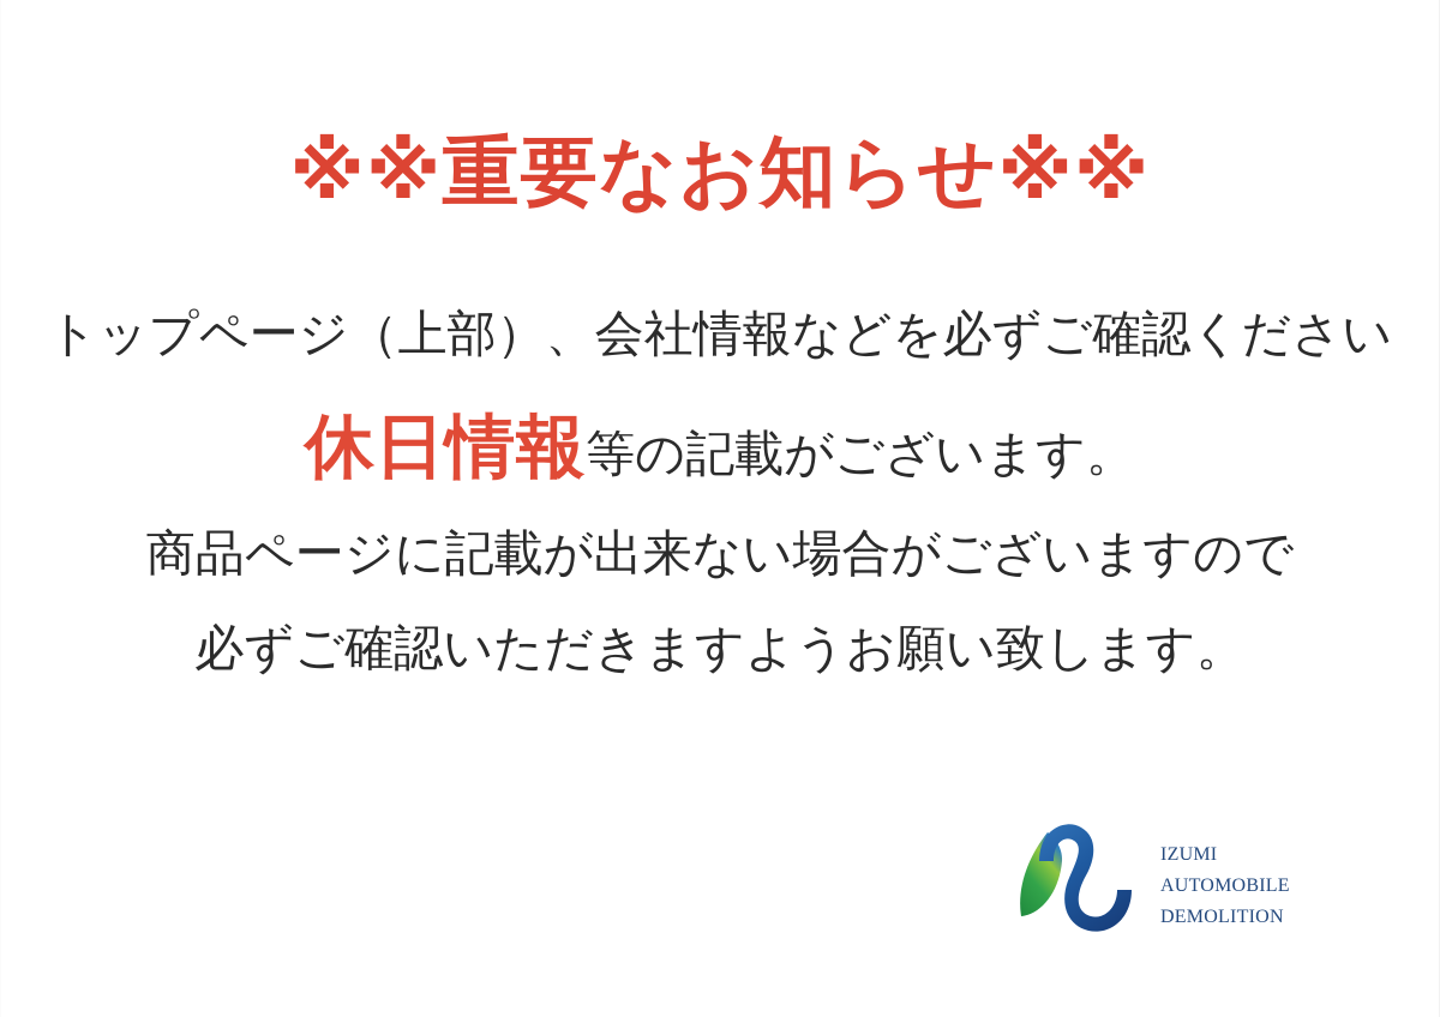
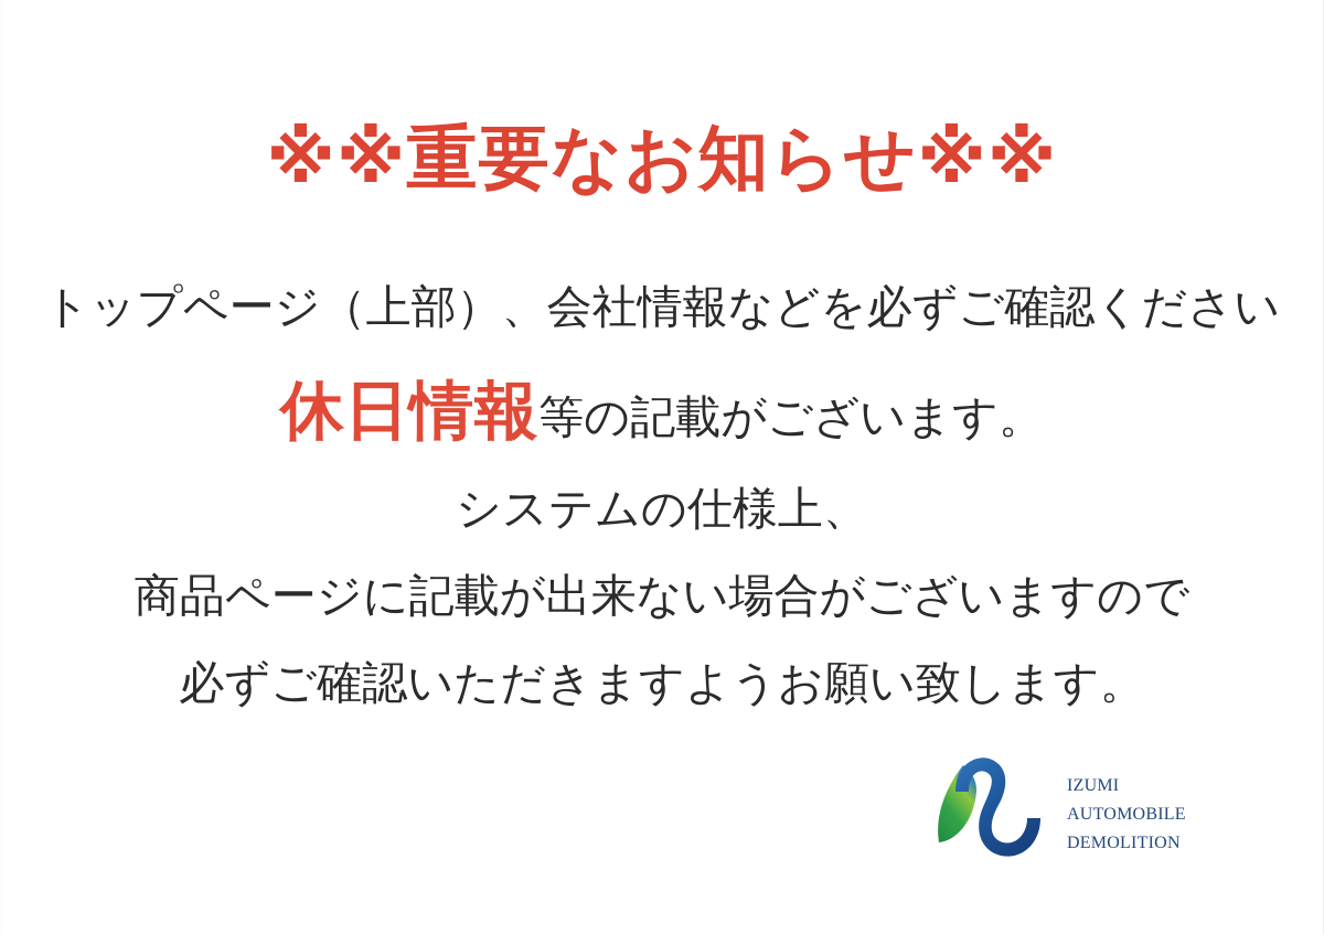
  ※※重要なお知らせ※※
  トップページ（上部）、会社情報などを必ずご確認ください
  休日情報等の記載がございます。
+ システムの仕様上、
  商品ページに記載が出来ない場合がございますので
  必ずご確認いただきますようお願い致します。
  izumi
  automobile
  demolition
